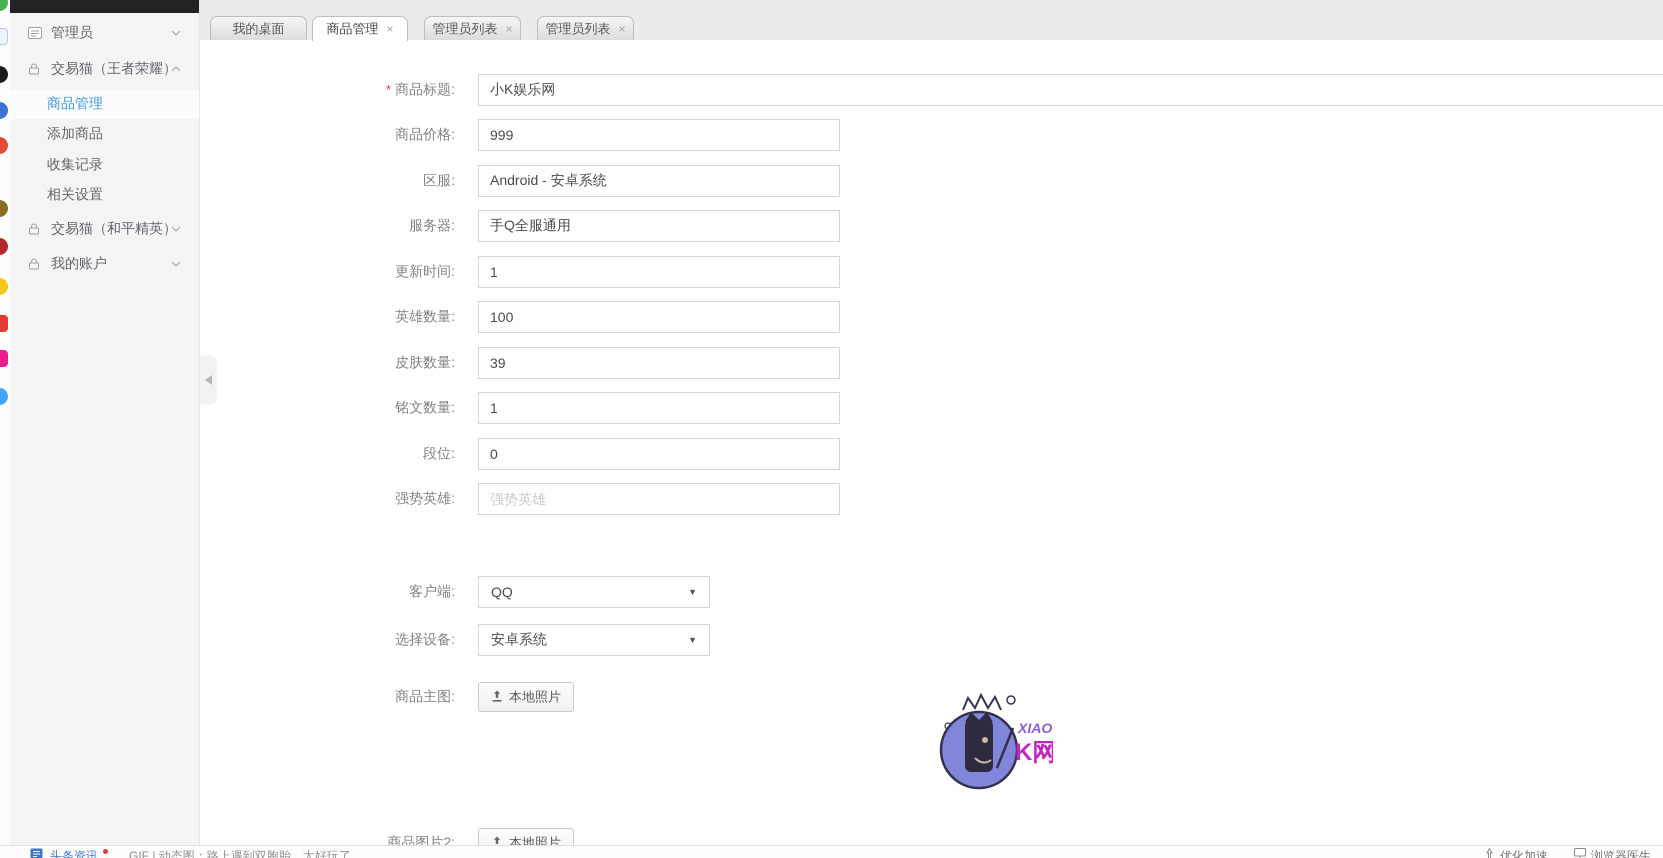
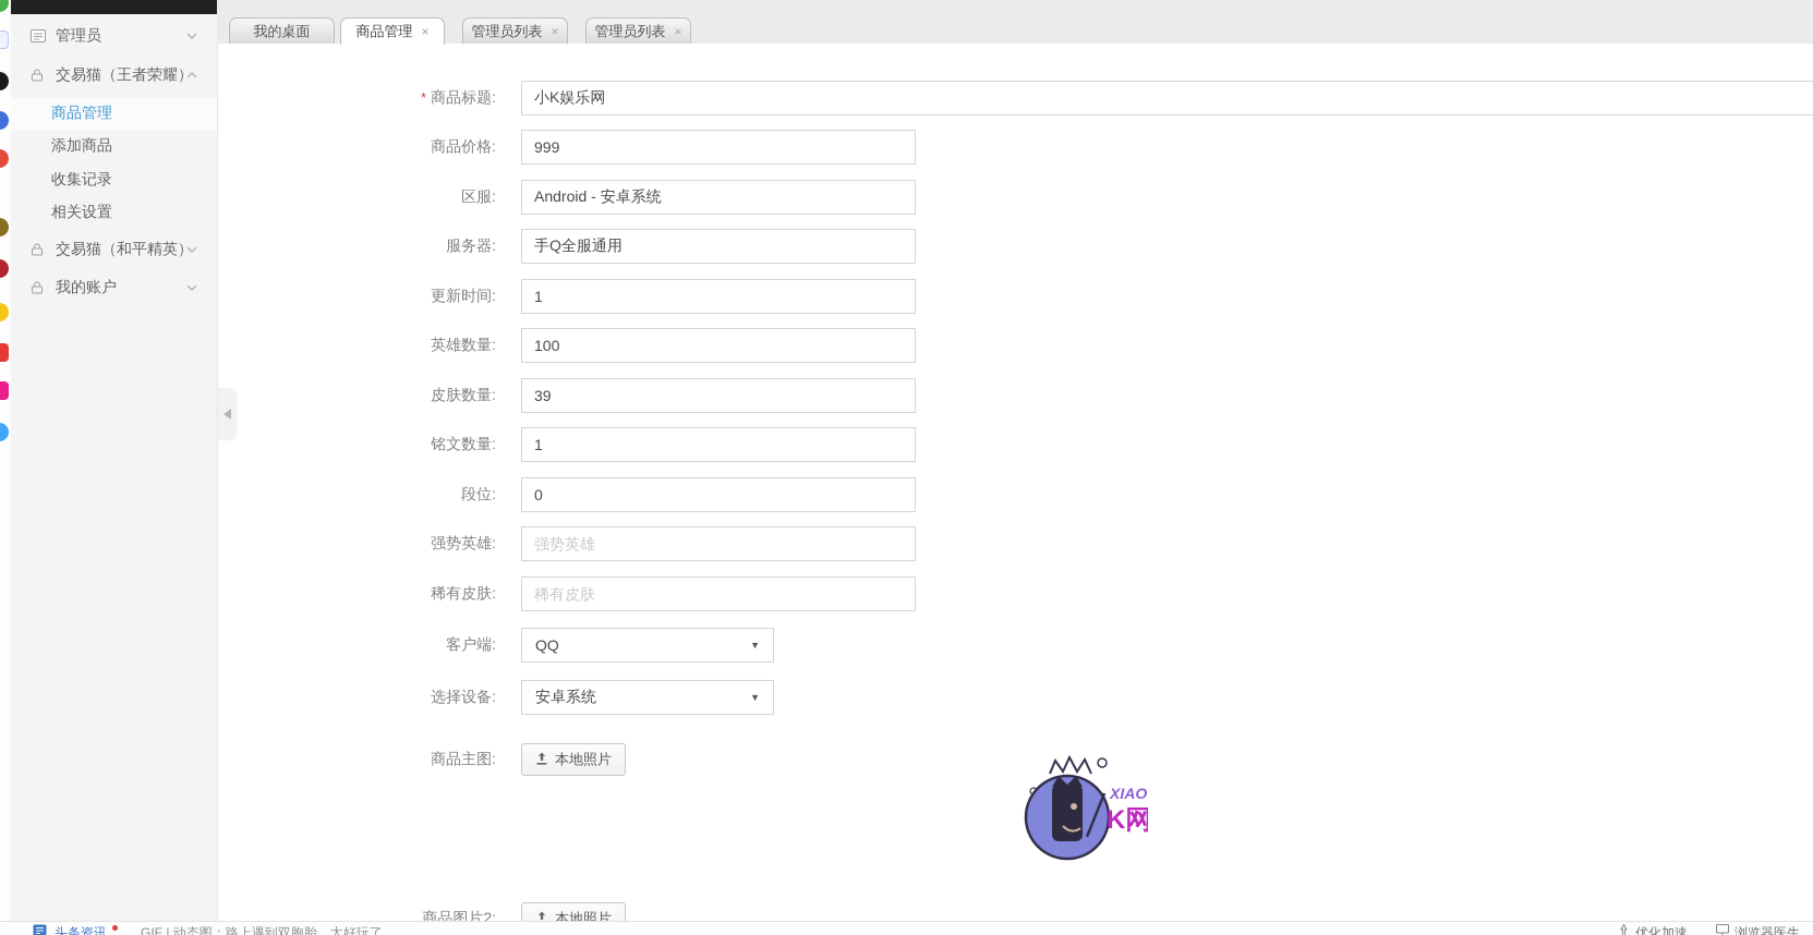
  管理员
  交易猫（王者荣耀）
  商品管理
  添加商品
  收集记录
  相关设置
  交易猫（和平精英）
  我的账户
  我的桌面
  商品管理
  ×
  管理员列表
  ×
  管理员列表
  ×
  * 商品标题:
  小K娱乐网
  商品价格:
  999
  区服:
  Android - 安卓系统
  服务器:
  手Q全服通用
  更新时间:
  1
  英雄数量:
  100
  皮肤数量:
  39
  铭文数量:
  1
  段位:
  0
  强势英雄:
  强势英雄
+ 稀有皮肤:
+ 稀有皮肤
  客户端:
  QQ
  ▼
  选择设备:
  安卓系统
  ▼
  商品主图:
  本地照片
  商品图片2:
  本地照片
  XIAO
  K网
  头条资讯
  GIF | 动态图：路上遇到双胞胎，太好玩了
  优化加速
  浏览器医生
